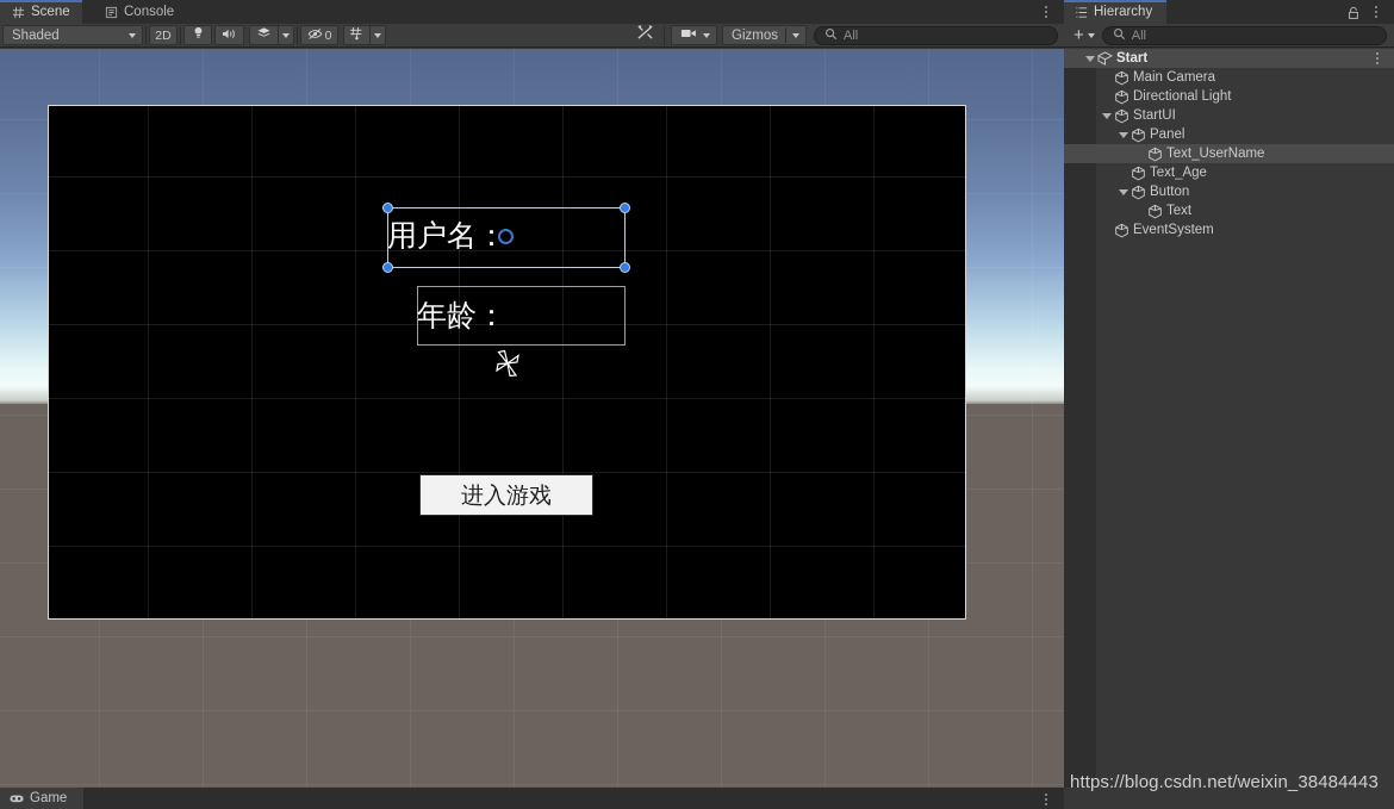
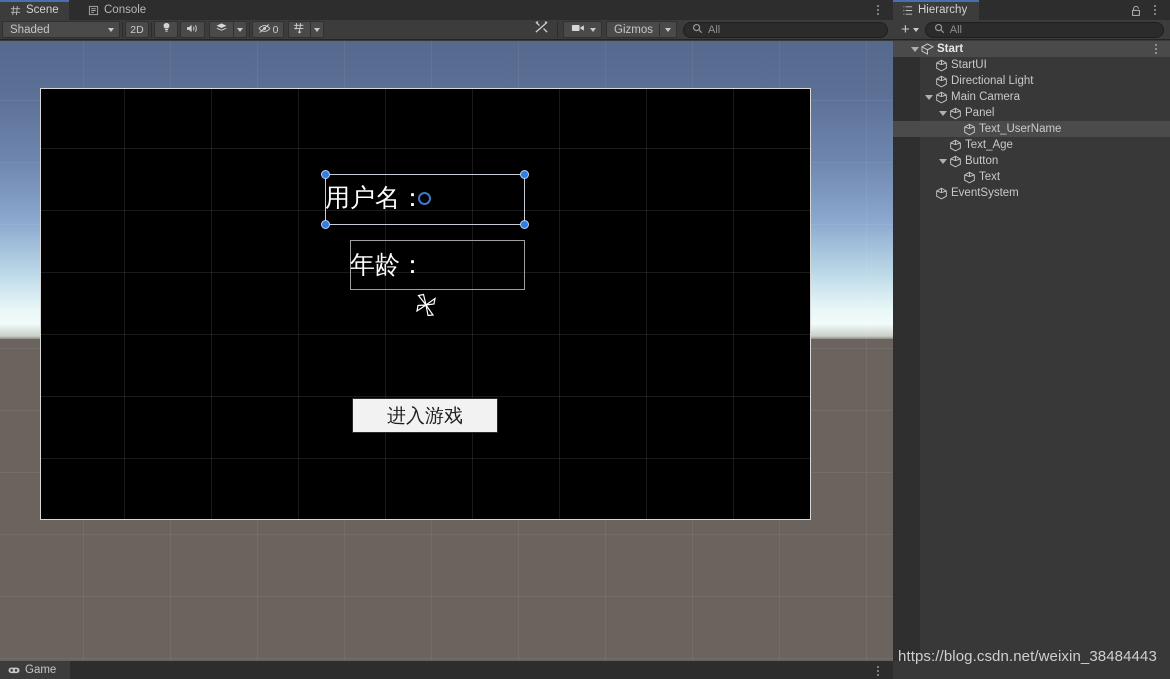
  Scene
  Console
  Shaded
  2D
  0
  Gizmos
  All
  用户名：
  年龄：
  进入游戏
  Game
  Hierarchy
  +
  All
  Start
- Main Camera
+ StartUI
  Directional Light
- StartUI
+ Main Camera
  Panel
  Text_UserName
  Text_Age
  Button
  Text
  EventSystem
  https://blog.csdn.net/weixin_38484443
